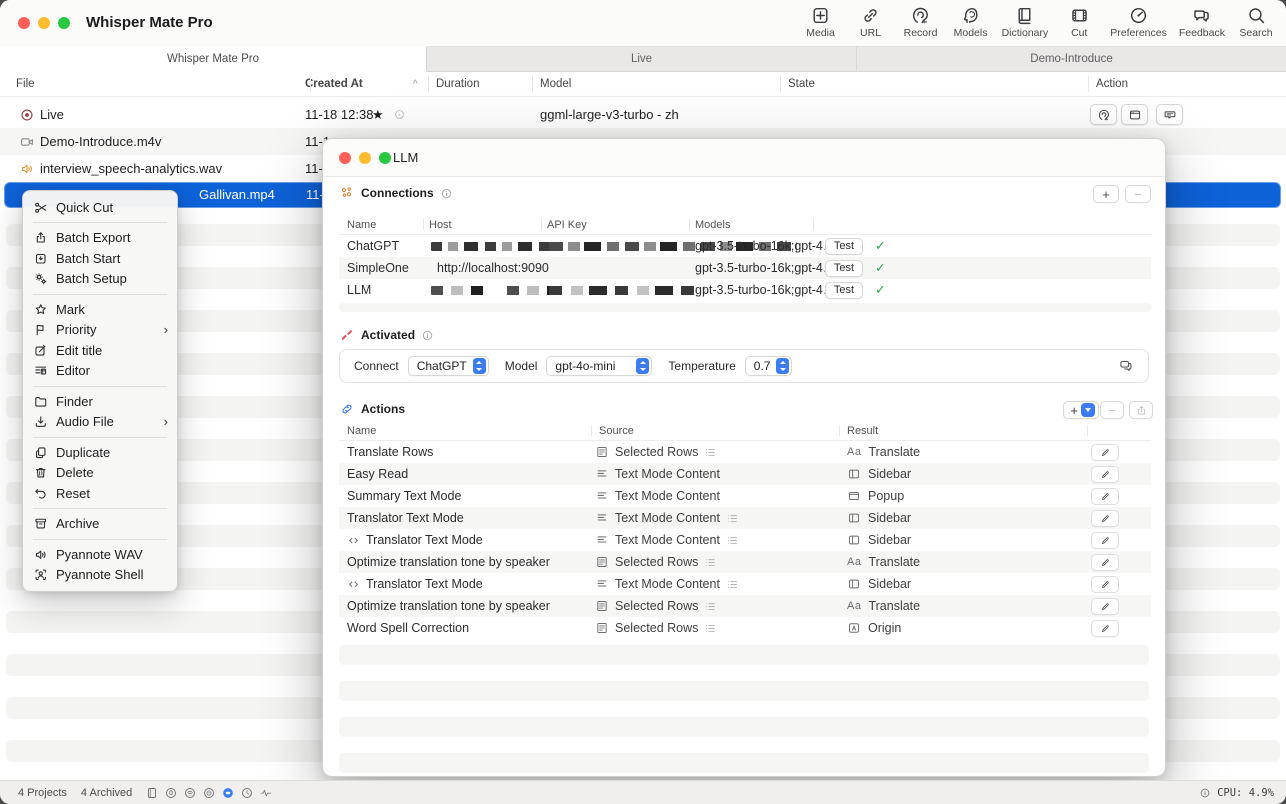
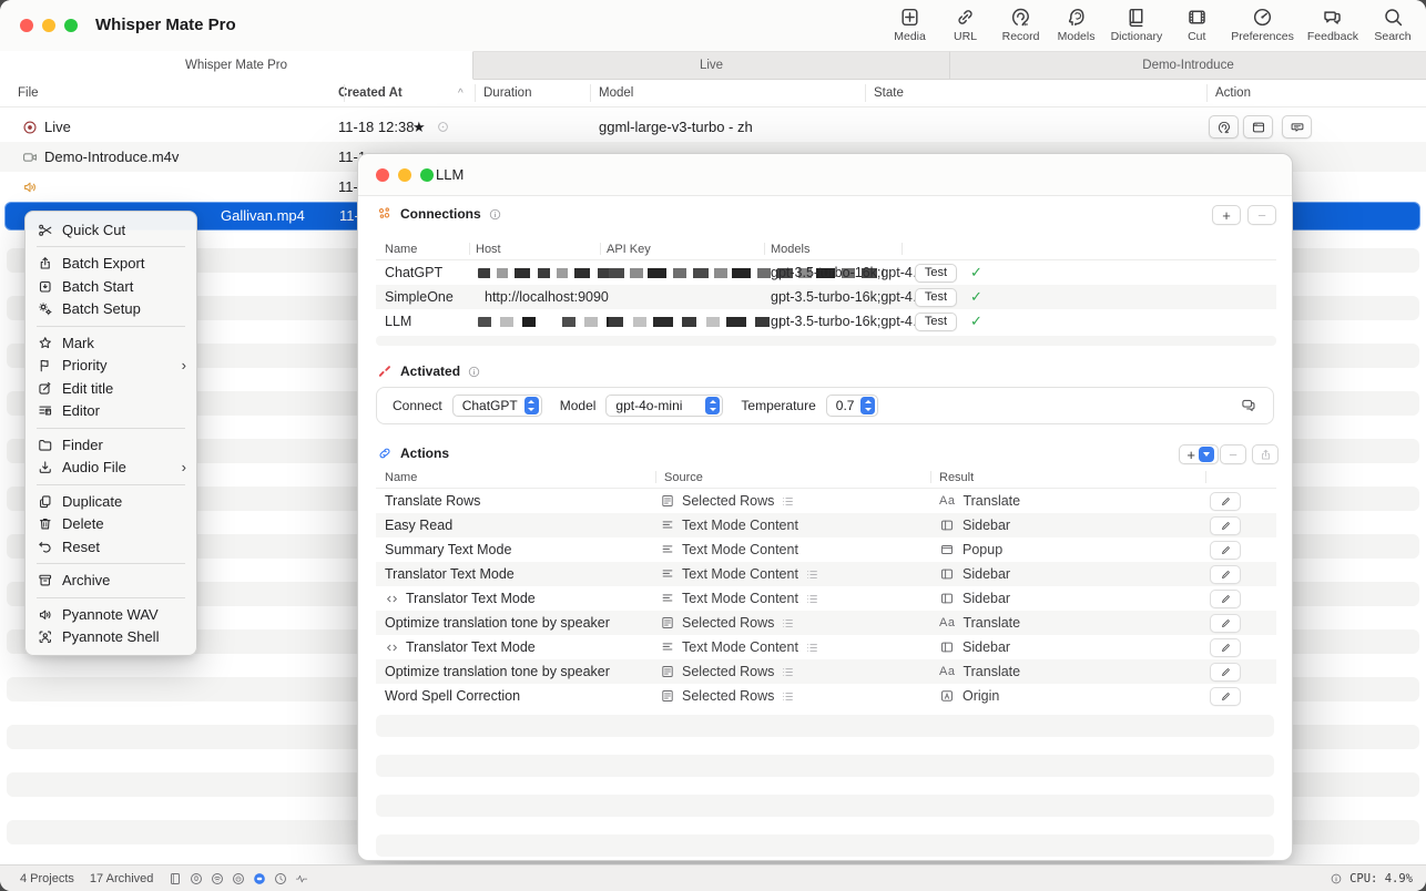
  Whisper Mate Pro
  Media
  URL
  Record
  Models
  Dictionary
  Cut
  Preferences
  Feedback
  Search
  Whisper Mate Pro
  Live
  Demo-Introduce
  File
  reated At
  Duration
  Model
  State
  Action
  ^
  Live
  11-18 12:38
  ★
  ggml-large-v3-turbo - zh
  Demo-Introduce.m4v
  11-
- interview_speech-analytics.wav
  11-
  Gallivan.mp4
  Quick Cut
  Batch Export
  Batch Start
  Batch Setup
  Mark
  Priority
  ›
  Edit title
  Editor
  Finder
  Audio File
  ›
  Duplicate
  Delete
  Reset
  Archive
  Pyannote WAV
  Pyannote Shell
  LLM
  Connections
  +
  −
  Name
  Host
  API Key
  Models
  ChatGPT
  gpt-3.5-turbo-16k;gpt-4
  Test
  ✓
  SimpleOne
  http://localhost:9090
  gpt-3.5-turbo-16k;gpt-4
  Test
  ✓
  LLM
  gpt-3.5-turbo-16k;gpt-4
  Test
  ✓
  Activated
  Connect
  ChatGPT
  Model
  gpt-4o-mini
  Temperature
  0.7
  Actions
  +
  −
  Name
  Source
  Result
  Translate Rows
  Selected Rows
  Aa
  Translate
  Easy Read
  Text Mode Content
  Sidebar
  Summary Text Mode
  Text Mode Content
  Popup
  Translator Text Mode
  Text Mode Content
  Sidebar
  Translator Text Mode
  Text Mode Content
  Sidebar
  Optimize translation tone by speaker
  Selected Rows
  Aa
  Translate
  Translator Text Mode
  Text Mode Content
  Sidebar
  Optimize translation tone by speaker
  Selected Rows
  Aa
  Translate
  Word Spell Correction
  Selected Rows
  Origin
  4 Projects
- 4 Archived
+ 17 Archived
  CPU: 4.9%
